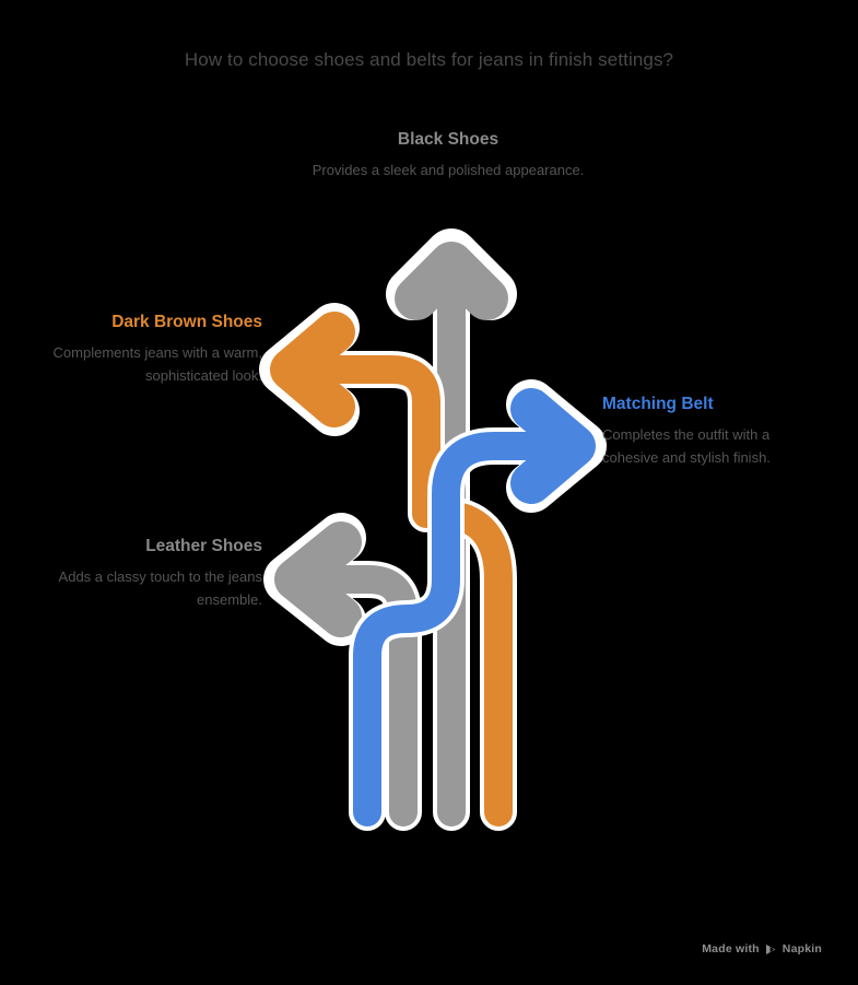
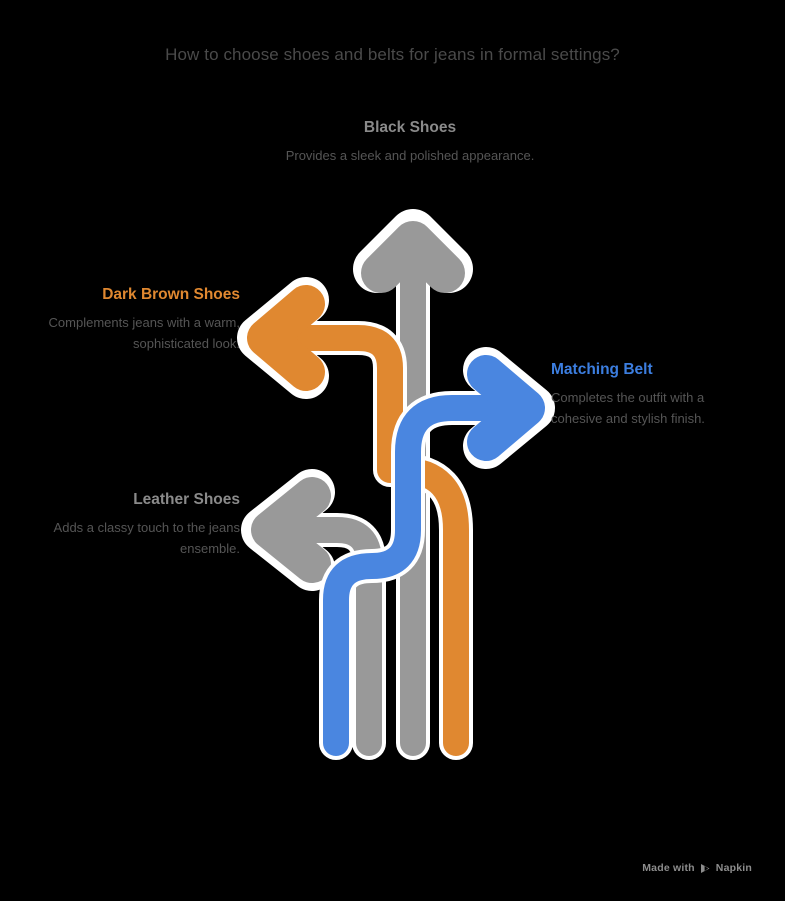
- How to choose shoes and belts for jeans in finish settings?
+ How to choose shoes and belts for jeans in formal settings?
  Black Shoes
  Provides a sleek and polished appearance.
  Dark Brown Shoes
  Complements jeans with a warm, sophisticated look.
  Matching Belt
  Completes the outfit with a cohesive and stylish finish.
  Leather Shoes
  Adds a classy touch to the jeans ensemble.
  Made with
  Napkin
